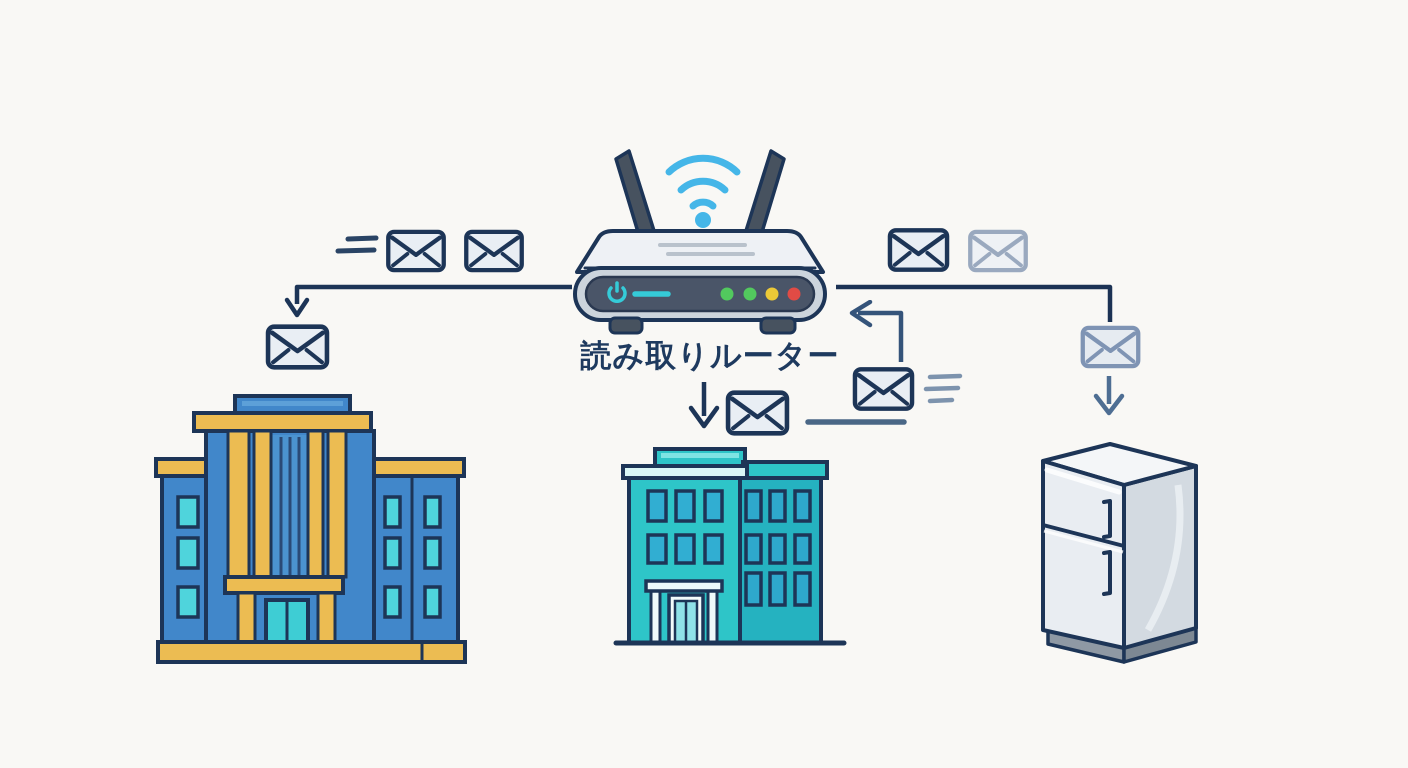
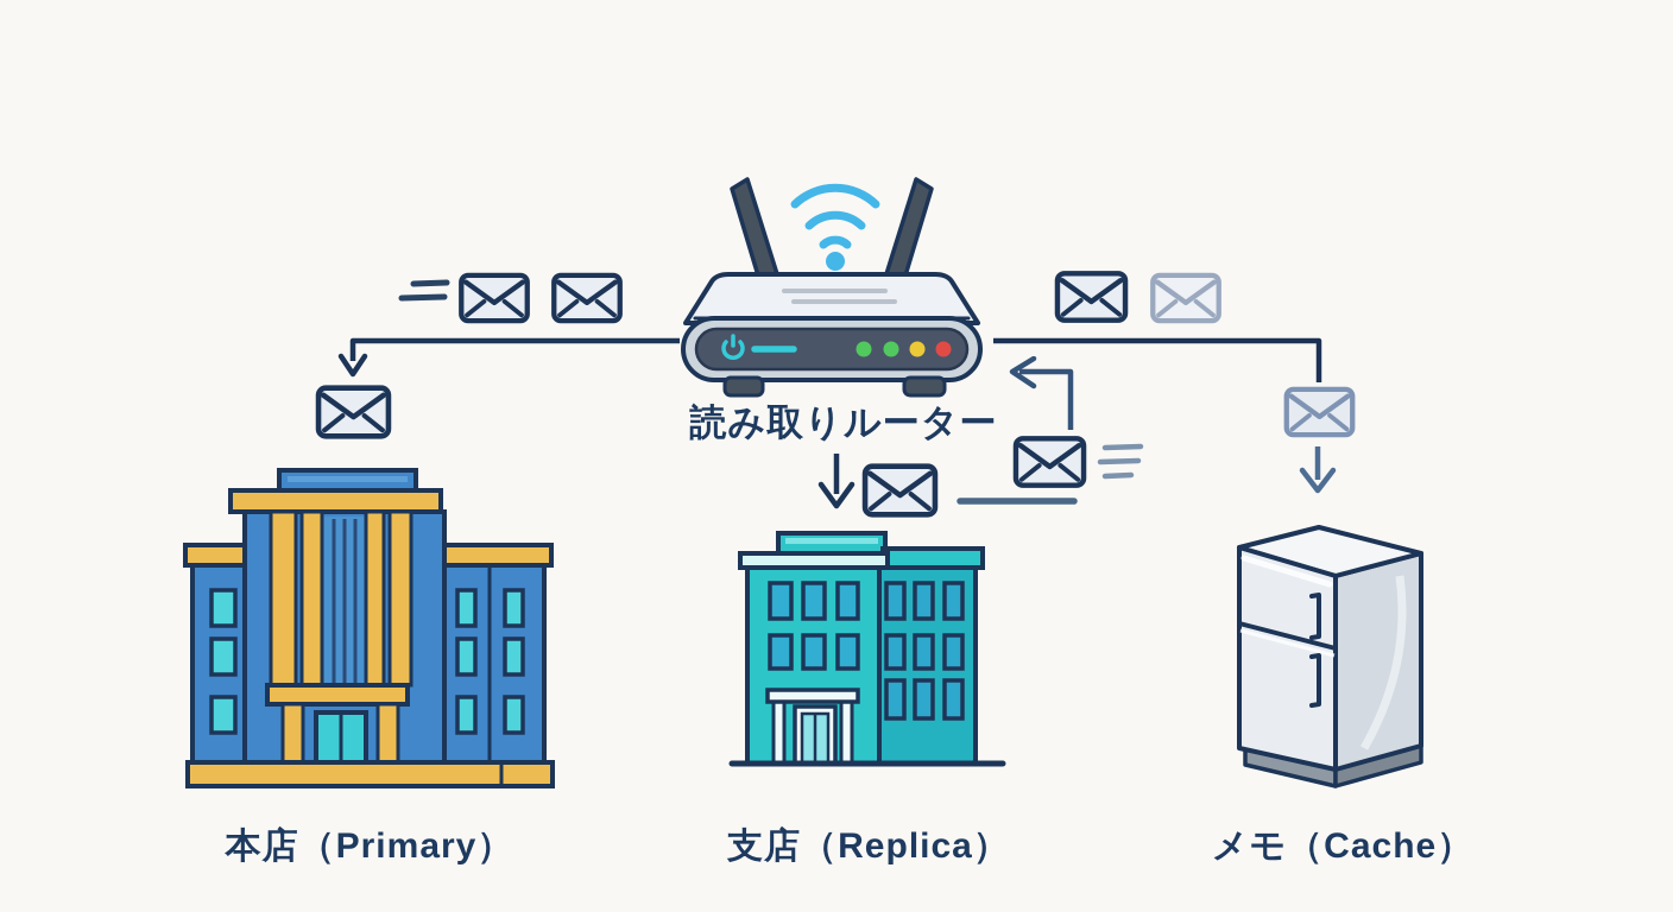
  読み取りルーター
+ 本店（Primary）
+ 支店（Replica）
+ メモ（Cache）
